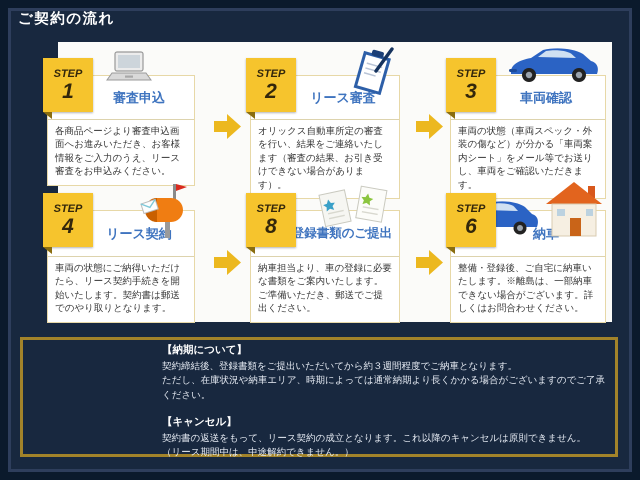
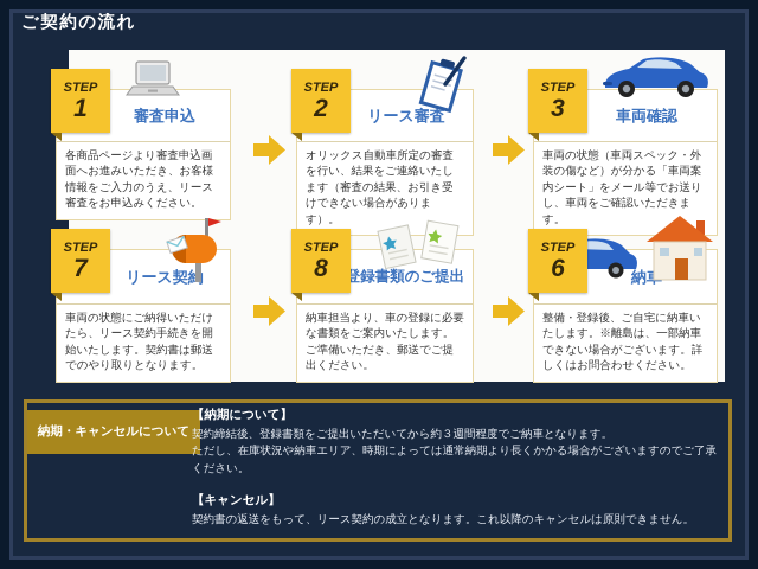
  ご契約の流れ
  STEP
  1
  審査申込
  各商品ページより審査申込画面へお進みいただき、お客様情報をご入力のうえ、リース審査をお申込みください。
  STEP
  2
  リース審査
  オリックス自動車所定の審査を行い、結果をご連絡いたします（審査の結果、お引き受けできない場合があります）。
  STEP
  3
  車両確認
  車両の状態（車両スペック・外装の傷など）が分かる「車両案内シート」をメール等でお送りし、車両をご確認いただきます。
  STEP
- 4
+ 7
  リース契
  車両の状態にご納得いただけたら、リース契約手続きを開始いたします。契約書は郵送でのやり取りとなります。
  STEP
  8
  登録書類のご提出
  納車担当より、車の登録に必要な書類をご案内いたします。ご準備いただき、郵送でご提出ください。
  STEP
  6
  整備・登録後、ご自宅に納車いたします。※離島は、一部納車できない場合がございます。詳しくはお問合わせください。
+ 納期・キャンセルについて
  【納期について】
  契約締結後、登録書類をご提出いただいてから約３週間程度でご納車となります。
  ただし、在庫状況や納車エリア、時期によっては通常納期より長くかかる場合がございますのでご了承ください。
  【キャンセル】
  契約書の返送をもって、リース契約の成立となります。これ以降のキャンセルは原則できません。
- （リース期間中は、中途解約できません。）
